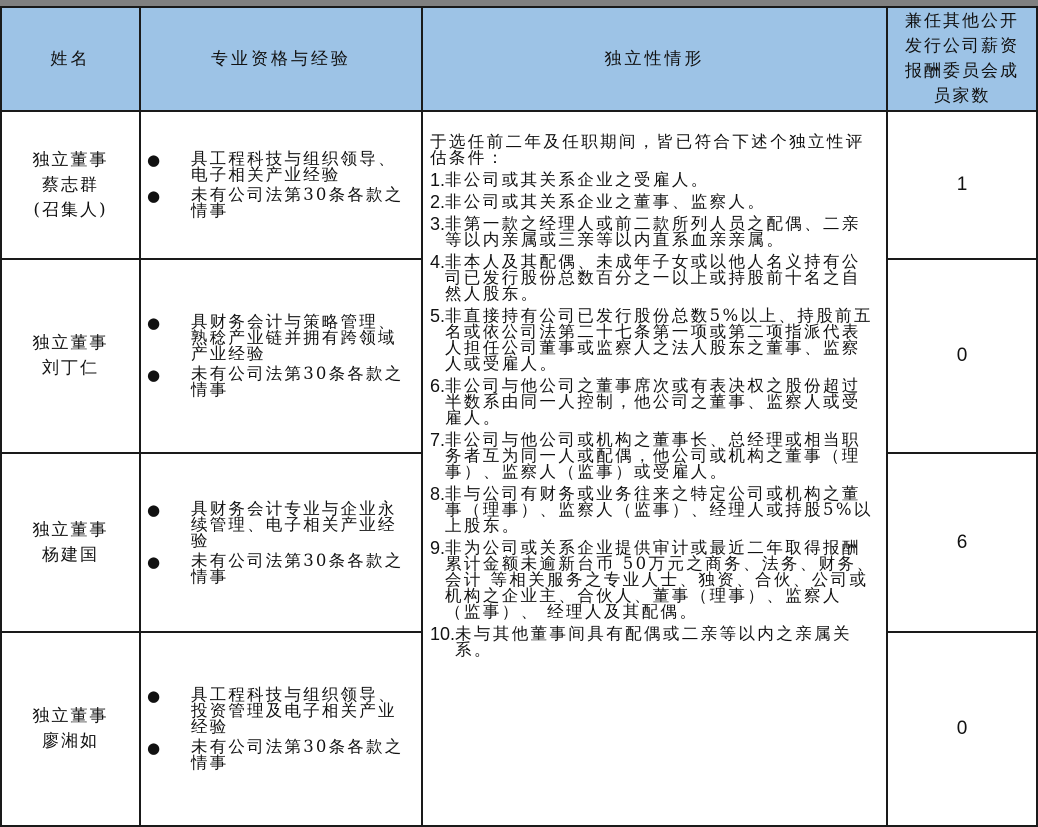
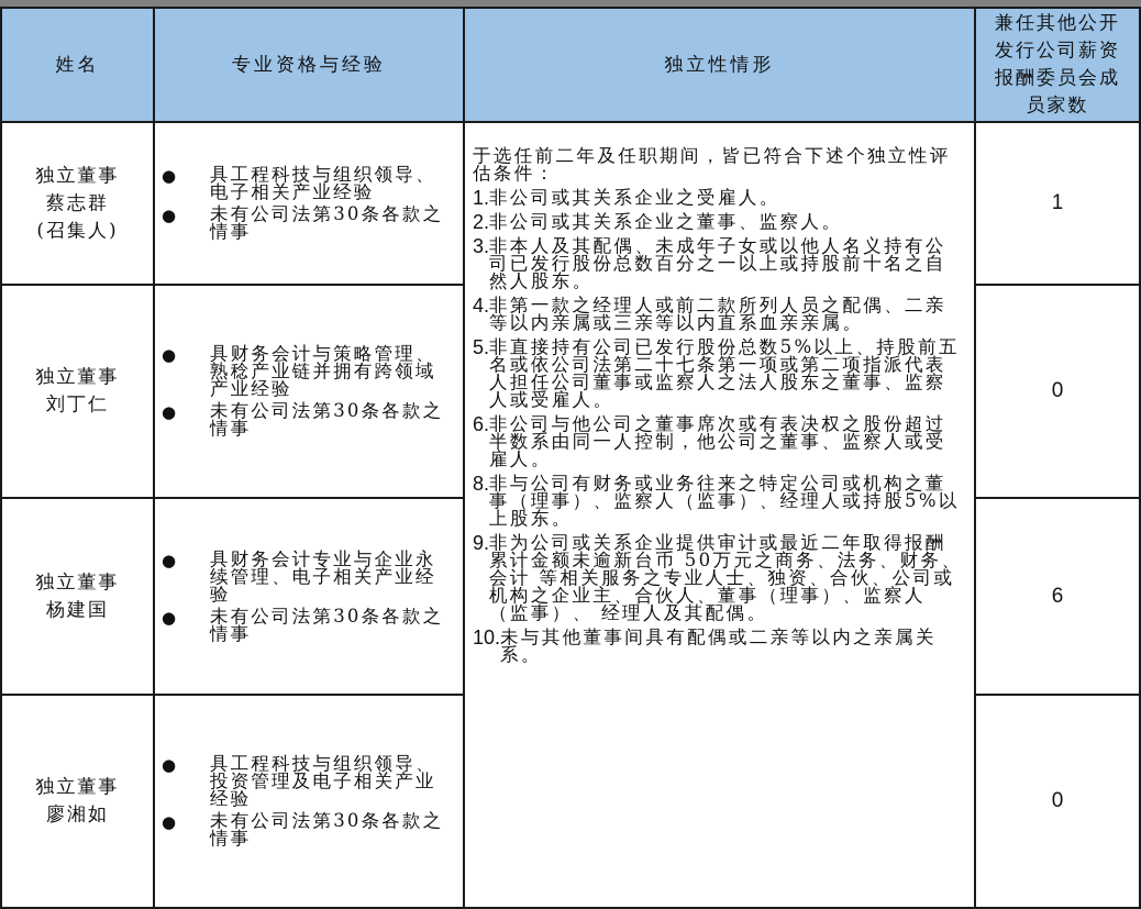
  姓名
  专业资格与经验
  独立性情形
  兼任其他公开发行公司薪资报酬委员会成员家数
  独立董事
  蔡志群
  (召集人)
  ●
  具工程科技与组织领导、电子相关产业经验
  ●
  未有公司法第30条各款之情事
  1
  独立董事
  刘丁仁
  ●
  具财务会计与策略管理、熟稔产业链并拥有跨领域产业经验
  ●
  未有公司法第30条各款之情事
  0
  独立董事
  杨建国
  ●
  具财务会计专业与企业永续管理、电子相关产业经验
  ●
  未有公司法第30条各款之情事
  6
  独立董事
  廖湘如
  ●
  具工程科技与组织领导、投资管理及电子相关产业经验
  ●
  未有公司法第30条各款之情事
  0
  于选任前二年及任职期间，皆已符合下述个独立性评估条件：
  1.
  非公司或其关系企业之受雇人。
  2.
  非公司或其关系企业之董事、监察人。
  3.
- 非第一款之经理人或前二款所列人员之配偶、二亲等以内亲属或三亲等以内直系血亲亲属。
+ 非本人及其配偶、未成年子女或以他人名义持有公司已发行股份总数百分之一以上或持股前十名之自然人股东。
  4.
- 非本人及其配偶、未成年子女或以他人名义持有公司已发行股份总数百分之一以上或持股前十名之自然人股东。
+ 非第一款之经理人或前二款所列人员之配偶、二亲等以内亲属或三亲等以内直系血亲亲属。
  5.
  非直接持有公司已发行股份总数5%以上、持股前五名或依公司法第二十七条第一项或第二项指派代表人担任公司董事或监察人之法人股东之董事、监察人或受雇人。
  6.
  非公司与他公司之董事席次或有表决权之股份超过半数系由同一人控制，他公司之董事、监察人或受雇人。
- 7.
- 非公司与他公司或机构之董事长、总经理或相当职务者互为同一人或配偶，他公司或机构之董事（理事）、监察人（监事）或受雇人。
  8.
  非与公司有财务或业务往来之特定公司或机构之董事（理事）、监察人（监事）、经理人或持股5%以上股东。
  9.
  非为公司或关系企业提供审计或最近二年取得报酬累计金额未逾新台币 50万元之商务、法务、财务、会计 等相关服务之专业人士、独资、合伙、公司或机构之企业主、合伙人、董事（理事）、监察人（监事）、 经理人及其配偶。
  10.
  未与其他董事间具有配偶或二亲等以内之亲属关系。
